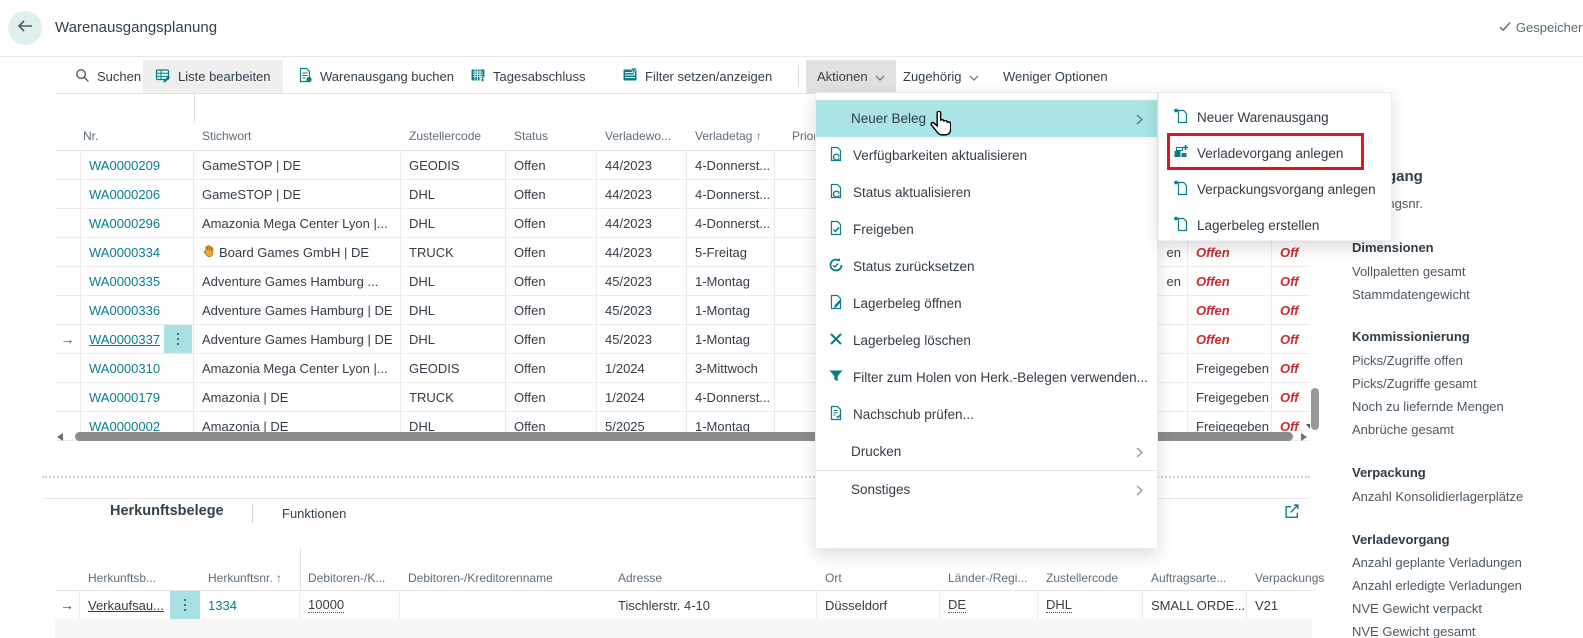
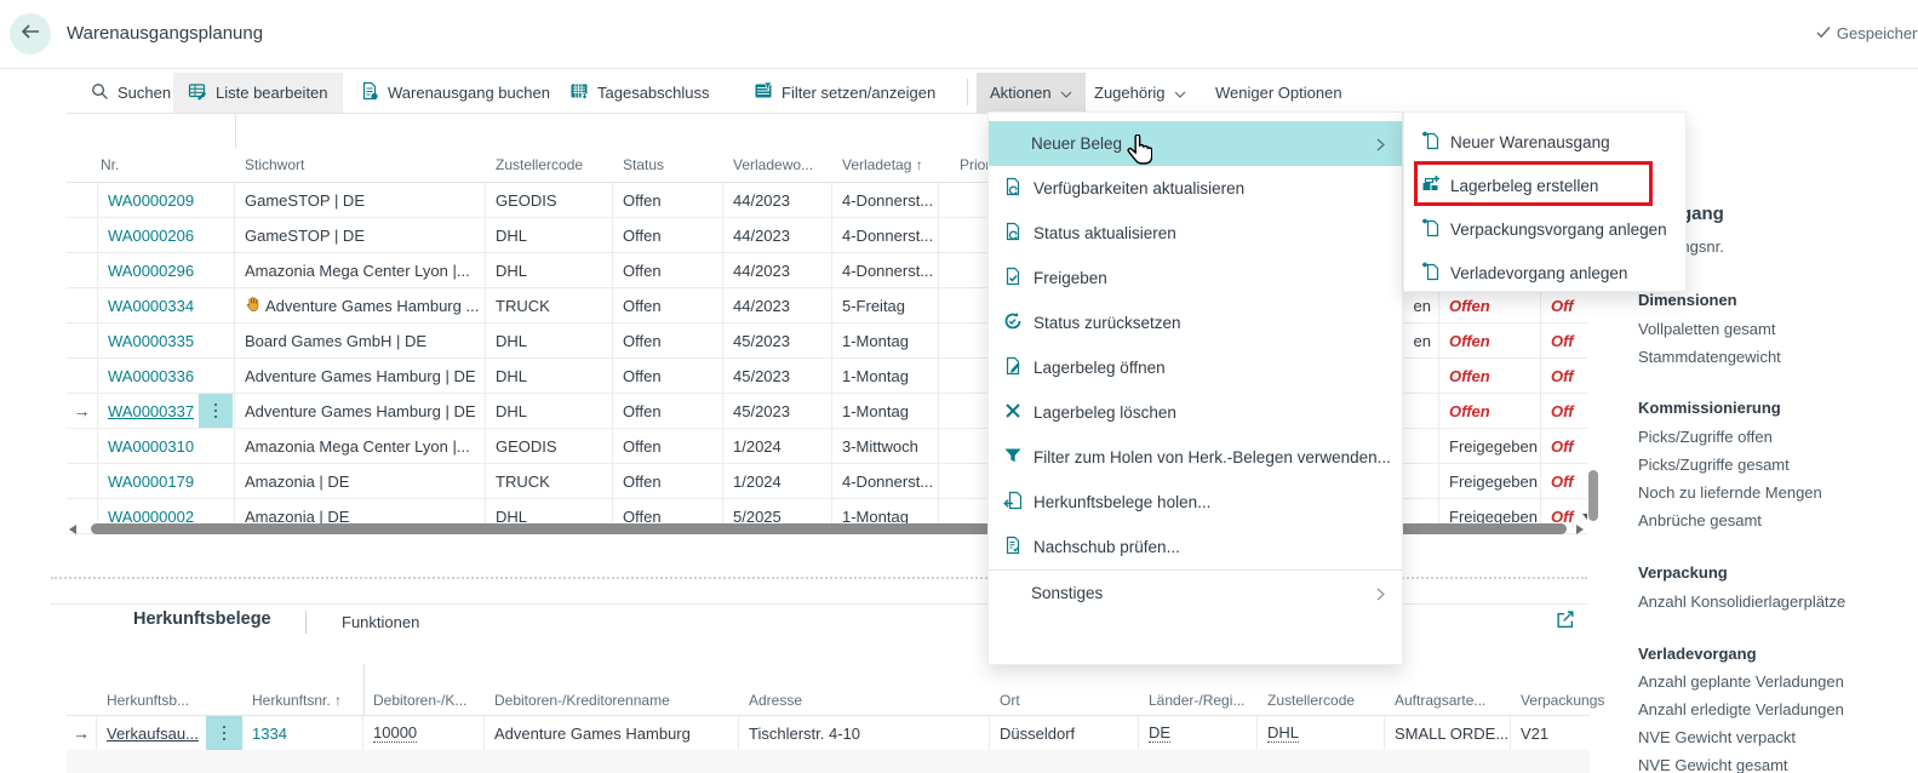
  Warenausgangsplanung
  Gespeicher
  Suchen
  Liste bearbeiten
  Warenausgang buchen
  Tagesabschluss
  Filter setzen/anzeigen
  Aktionen
  Zugehörig
  Weniger Optionen
  Nr.
  Stichwort
  Zustellercode
  Status
  Verladewo...
  Verladetag ↑
  WA0000209
  GameSTOP | DE
  GEODIS
  Offen
  44/2023
  4-Donnerst...
  WA0000206
  GameSTOP | DE
  DHL
  Offen
  44/2023
  4-Donnerst...
  WA0000296
  Amazonia Mega Center Lyon |...
  DHL
  Offen
  44/2023
  4-Donnerst...
  WA0000334
- Board Games GmbH | DE
+ Adventure Games Hamburg ...
  TRUCK
  Offen
  44/2023
  5-Freitag
  en
  Offen
  Off
  WA0000335
- Adventure Games Hamburg ...
+ Board Games GmbH | DE
  DHL
  Offen
  45/2023
  1-Montag
  en
  Offen
  Off
  WA0000336
  Adventure Games Hamburg | DE
  DHL
  Offen
  45/2023
  1-Montag
  Offen
  Off
  →
  WA0000337
  Adventure Games Hamburg | DE
  DHL
  Offen
  45/2023
  1-Montag
  Offen
  Off
  WA0000310
  Amazonia Mega Center Lyon |...
  GEODIS
  Offen
  1/2024
  3-Mittwoch
  Freigegeben
  Off
  WA0000179
  Amazonia | DE
  TRUCK
  Offen
  1/2024
  4-Donnerst...
  Freigegeben
  Off
  WA0000002
  Amazonia | DE
  DHL
  Offen
  5/2025
  1-Montag
  Freigegeben
  Off
  Herkunftsbelege
  Funktionen
  Herkunftsb...
  Herkunftsnr. ↑
  Debitoren-/K...
  Debitoren-/Kreditorenname
  Adresse
  Ort
  Länder-/Regi...
  Zustellercode
  Auftragsarte...
  Verpackungs
  →
  Verkaufsau...
  1334
  10000
+ Adventure Games Hamburg
  Tischlerstr. 4-10
  Düsseldorf
  DE
  DHL
  SMALL ORDE...
  V21
  Dimensionen
  Vollpaletten gesamt
  Stammdatengewicht
  Kommissionierung
  Picks/Zugriffe offen
  Picks/Zugriffe gesamt
  Noch zu liefernde Mengen
  Anbrüche gesamt
  Verpackung
  Anzahl Konsolidierlagerplätze
  Verladevorgang
  Anzahl geplante Verladungen
  Anzahl erledigte Verladungen
  NVE Gewicht verpackt
  NVE Gewicht gesamt
  Neuer Beleg
  Verfügbarkeiten aktualisieren
  Status aktualisieren
  Freigeben
  Status zurücksetzen
  Lagerbeleg öffnen
  Lagerbeleg löschen
  Filter zum Holen von Herk.-Belegen verwenden...
+ Herkunftsbelege holen...
  Nachschub prüfen...
- Drucken
  Sonstiges
  Neuer Warenausgang
- Verladevorgang anlegen
+ Lagerbeleg erstellen
  Verpackungsvorgang anlegen
- Lagerbeleg erstellen
+ Verladevorgang anlegen
